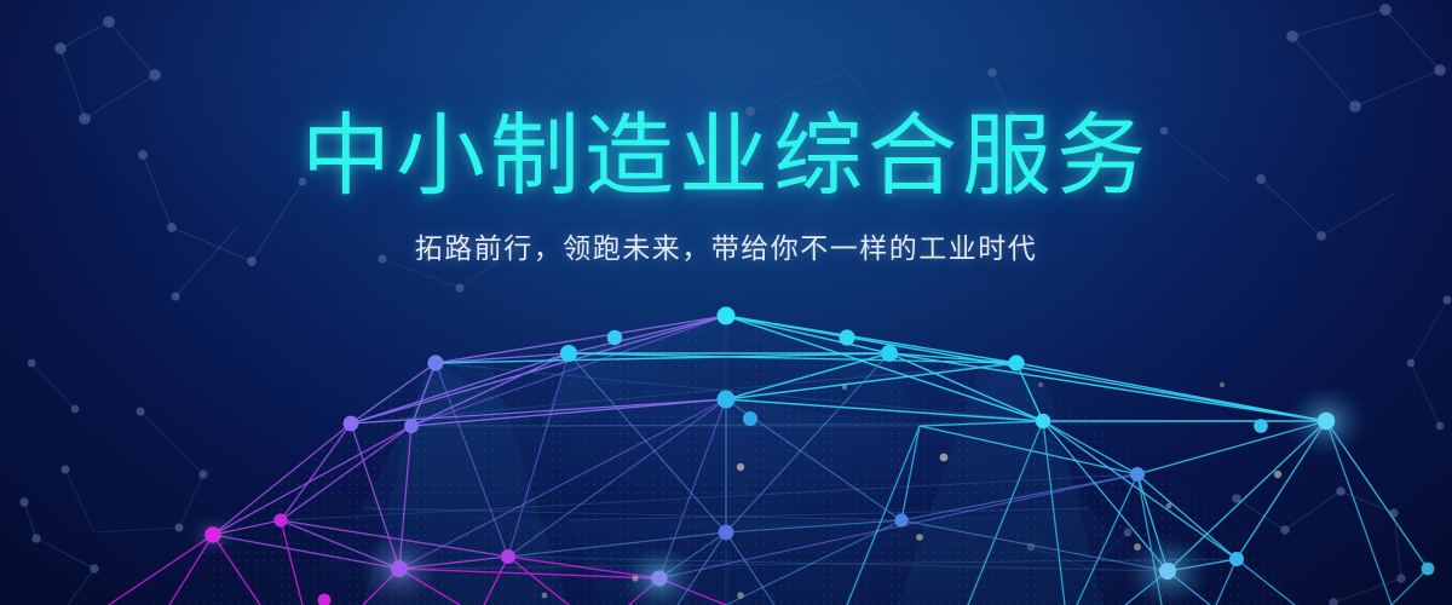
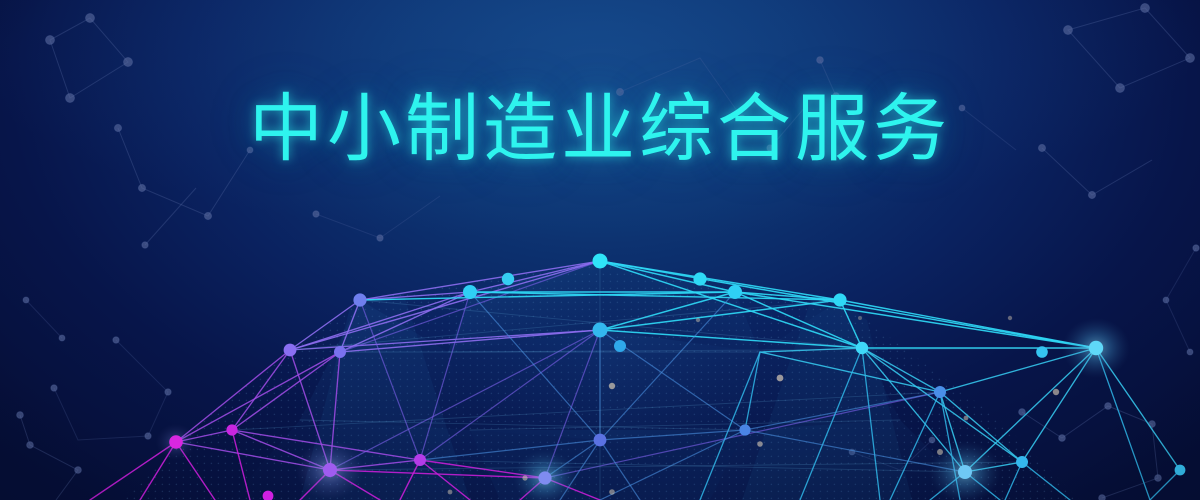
  中小制造业综合服务
- 拓路前行，领跑未来，带给你不一样的工业时代
